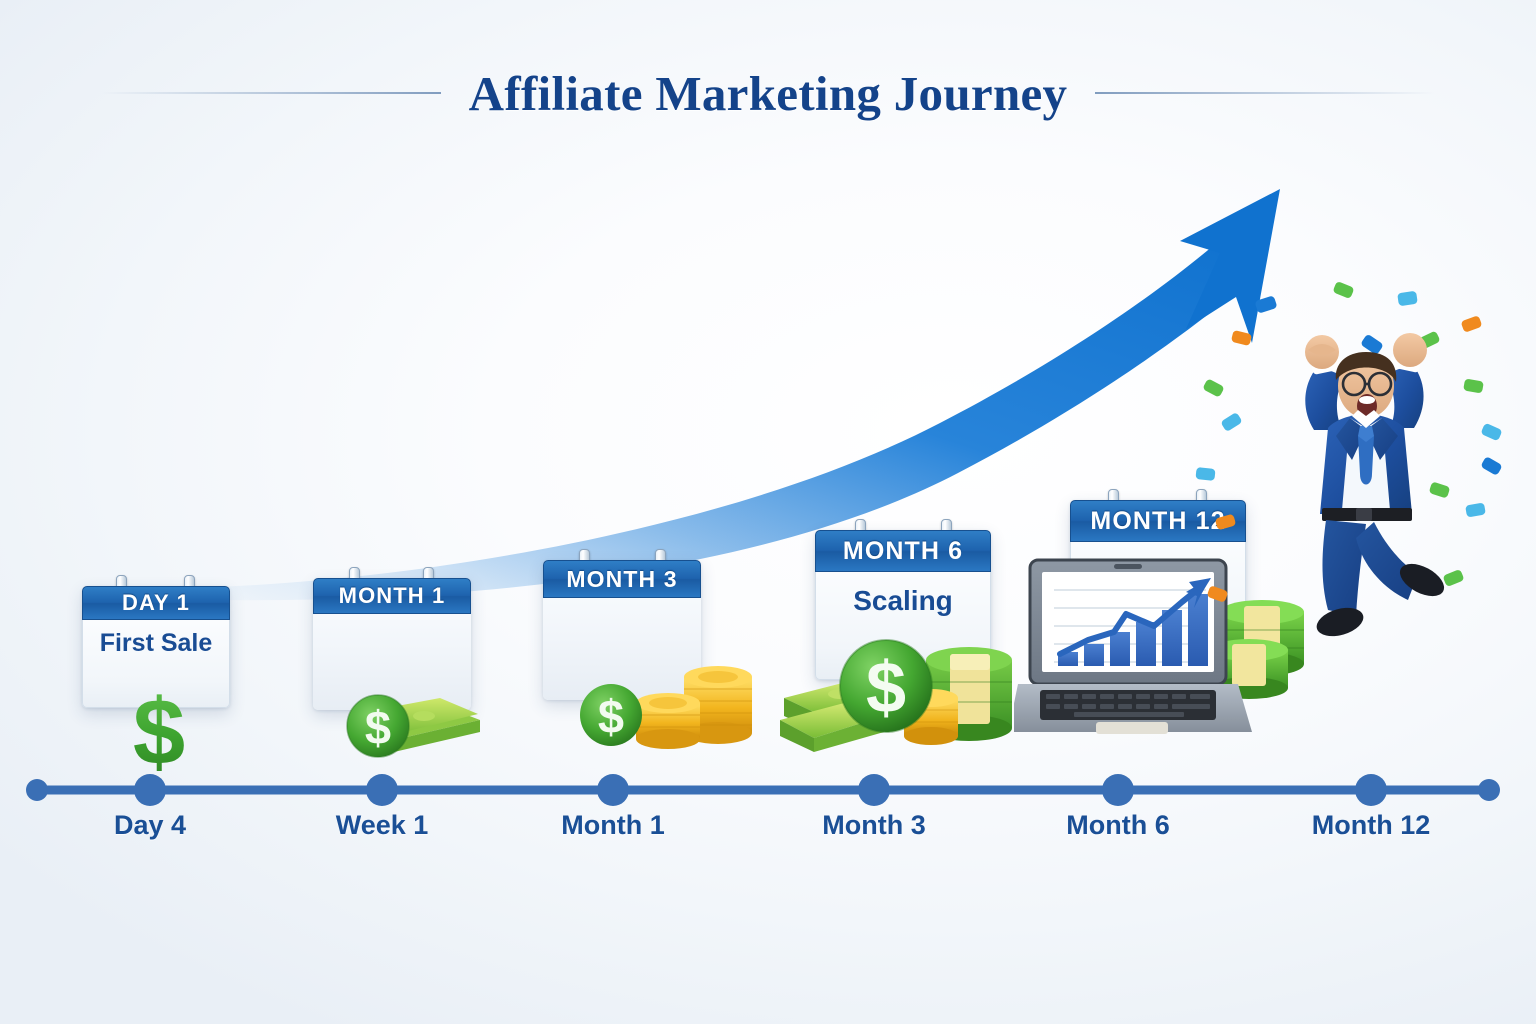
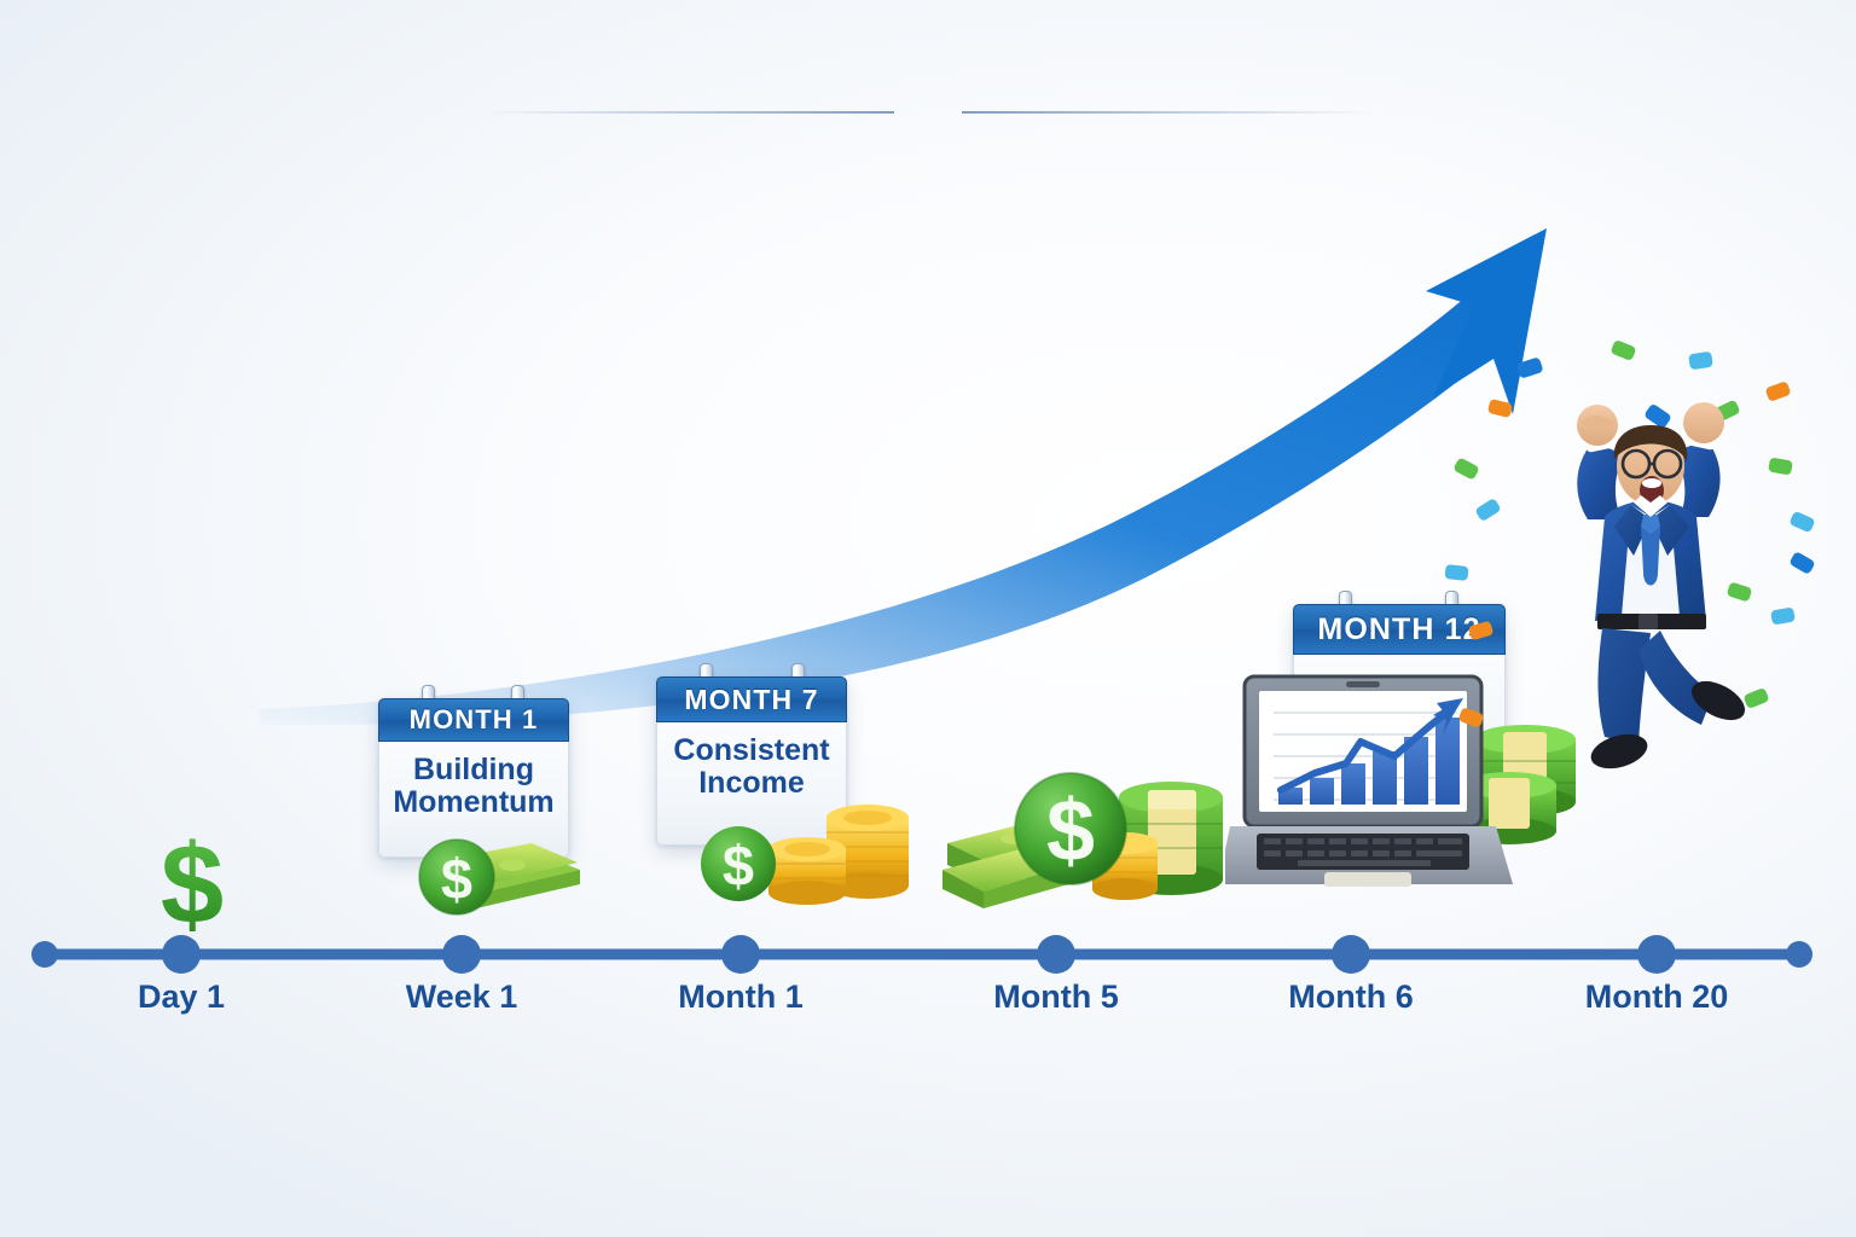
- Affiliate Marketing Journey
- DAY 1
- First Sale
  $
  MONTH 1
+ Building
+ Momentum
  $
- MONTH 3
+ MONTH 7
+ Consistent
+ Income
  $
- MONTH 6
- Scaling
  $
  MONTH 1
- Day 4
+ Day 1
  Week 1
  Month 1
- Month 3
+ Month 5
  Month 6
- Month 12
+ Month 20
